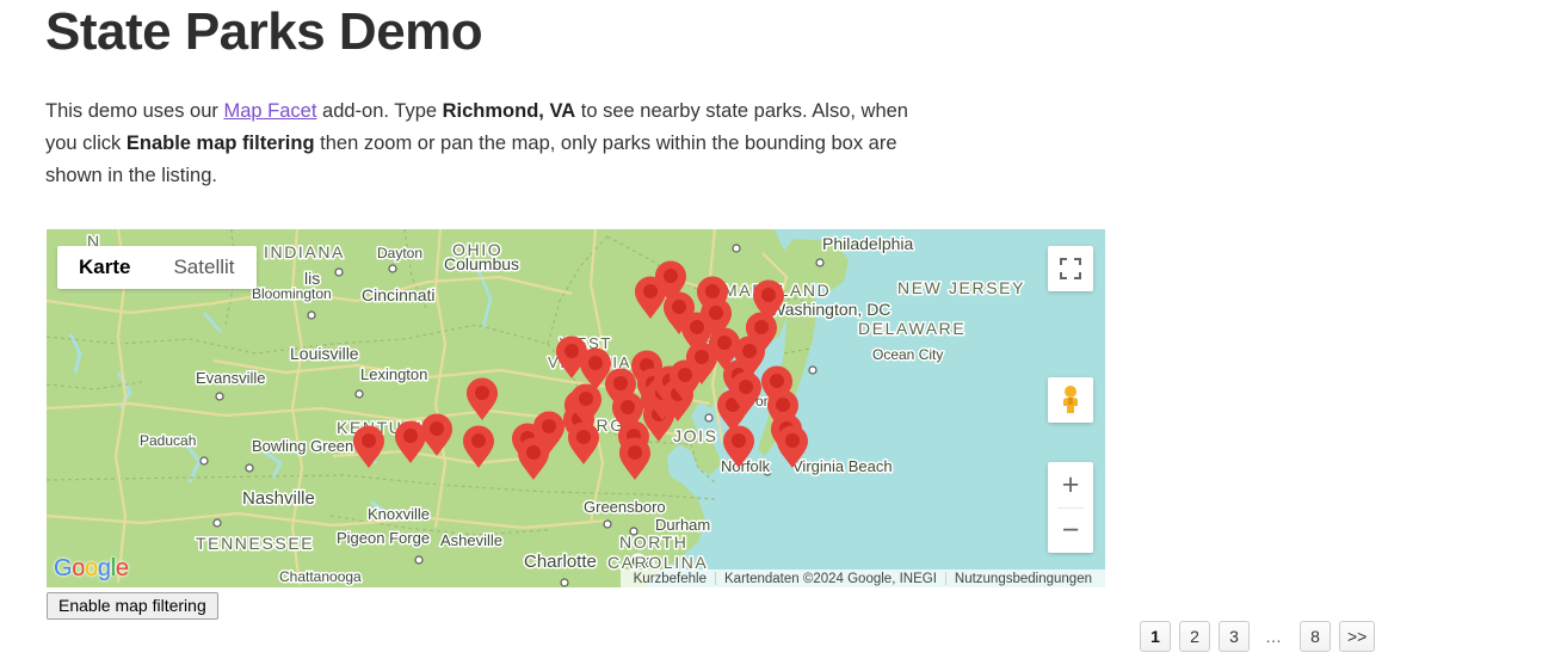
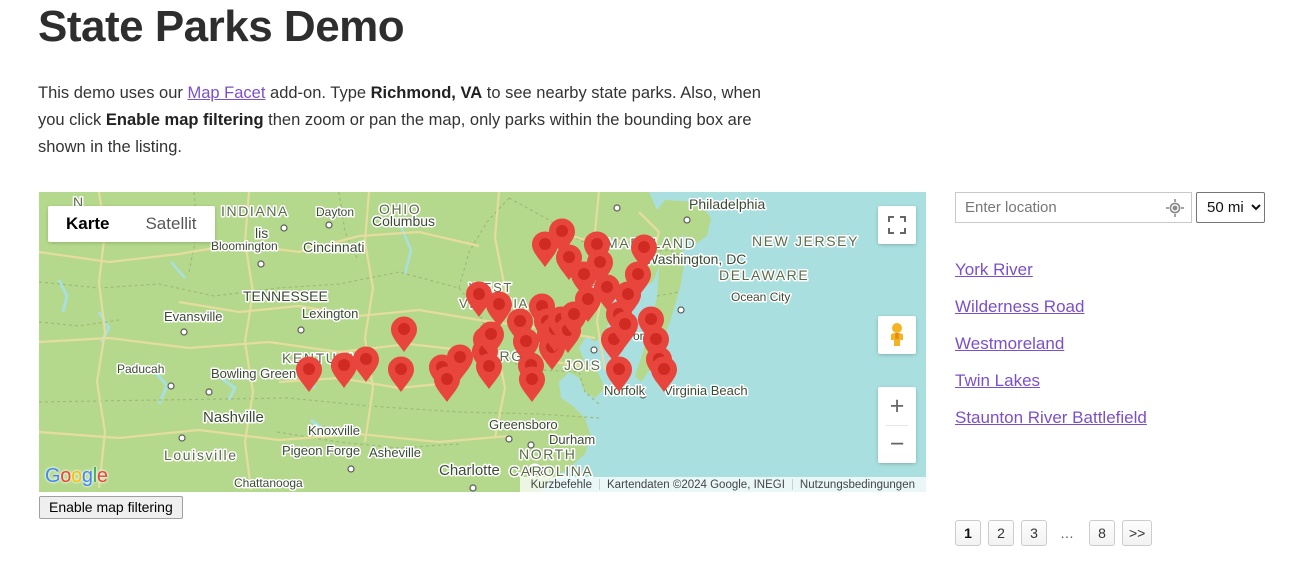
  State Parks Demo
  This demo uses our Map Facet add-on. Type Richmond, VA to see nearby state parks. Also, when you click Enable map filtering then zoom or pan the map, only parks within the bounding box are shown in the listing.
  OHIO
  INDIANA
  N
  Philadelphia
  MALAND
  NEW JERSEY
  DELAWARE
  ashington, DC
  Ocean City
  Dayton
  Columbus
  Bloomington
  Cincinnati
  lis
- Louisville
+ TENNESSEE
  Lexington
  Evansville
  Paducah
  Bowling Green
  Nashville
  Knoxville
  Pigeon Forge
  Asheville
- TENNESSEE
+ Louisville
  Chattanooga
  Charlotte
  Ca
  Greensboro
  Durham
  NORTH
  CAROLINA
  Norfolk
  Virginia Beach
  JOIS
  Karte
  Satellit
  +
  −
  Google
  Kurzbefehle
  Kartendaten ©2024 Google, INEGI
  Nutzungsbedingungen
  Enable map filtering
+ Enter location
+ 50 mi
+ York River
+ Wilderness Road
+ Westmoreland
+ Twin Lakes
+ Staunton River Battlefield
  1
  2
  3
  …
  8
  >>
